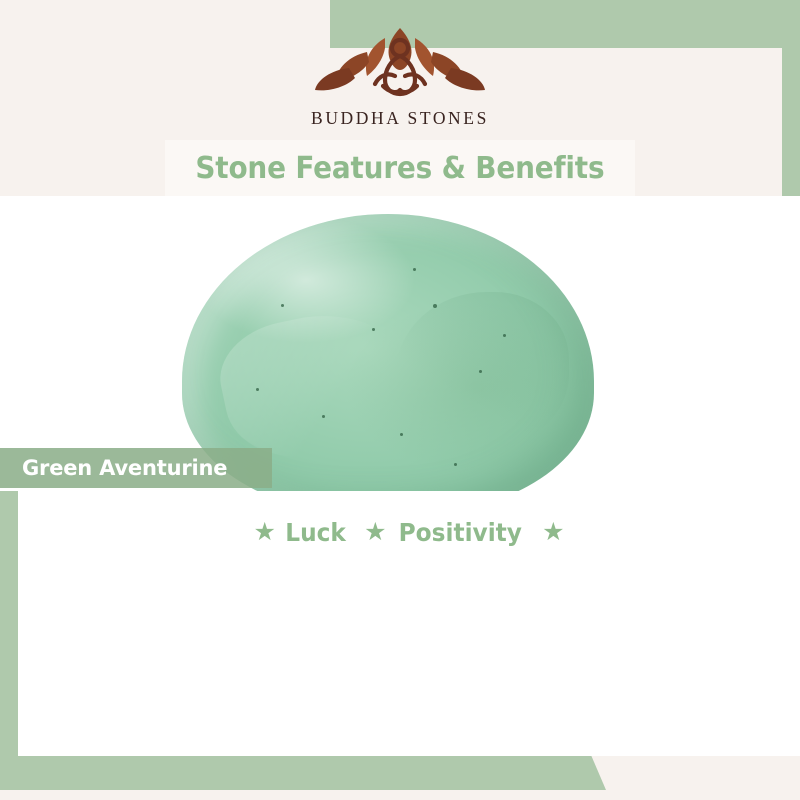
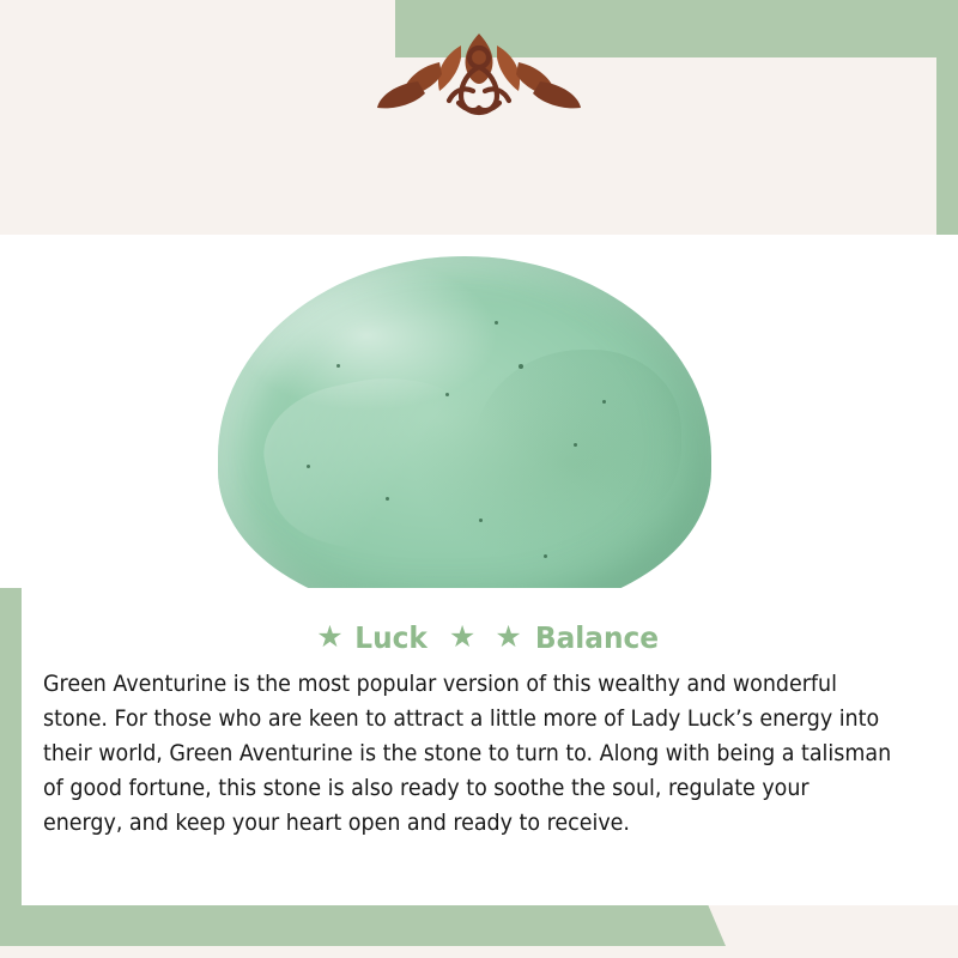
- BUDDHA STONES
- Stone Features & Benefits
- Green Aventurine
  ★
  Luck
  ★
- Positivity
  ★
+ Balance
+ Green Aventurine is the most popular version of this wealthy and wonderful stone. For those who are keen to attract a little more of Lady Luck’s energy into their world, Green Aventurine is the stone to turn to. Along with being a talisman of good fortune, this stone is also ready to soothe the soul, regulate your energy, and keep your heart open and ready to receive.
